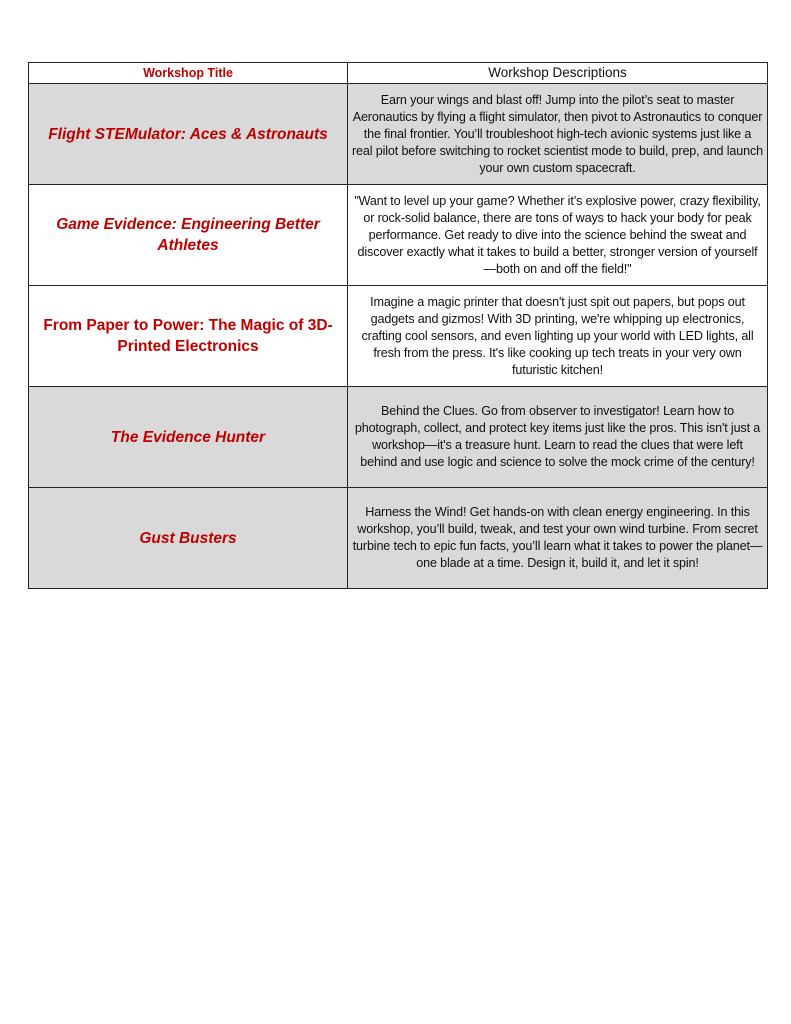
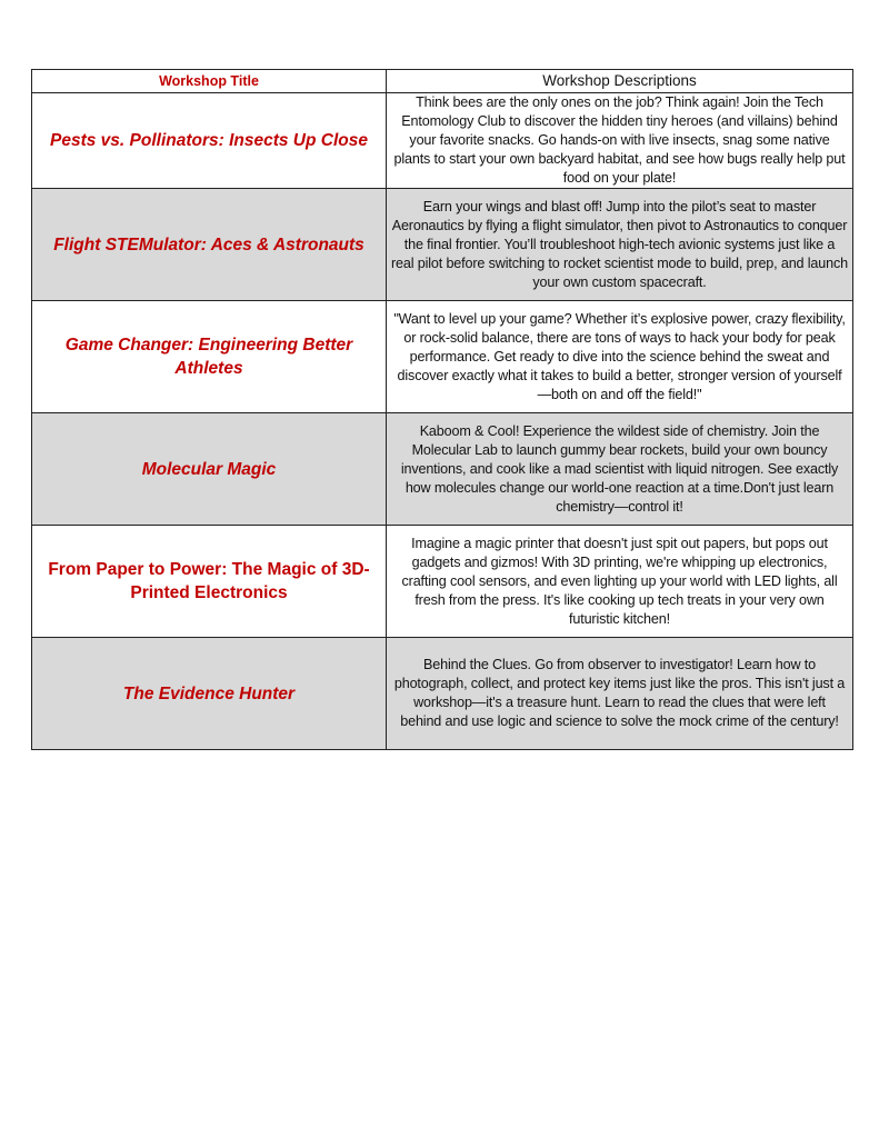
  Workshop Title	Workshop Descriptions
+ Pests vs. Pollinators: Insects Up Close	Think bees are the only ones on the job? Think again! Join the Tech Entomology Club to discover the hidden tiny heroes (and villains) behind your favorite snacks. Go hands-on with live insects, snag some native plants to start your own backyard habitat, and see how bugs really help put food on your plate!
  Flight STEMulator: Aces & Astronauts	Earn your wings and blast off! Jump into the pilot’s seat to master Aeronautics by flying a flight simulator, then pivot to Astronautics to conquer the final frontier. You’ll troubleshoot high-tech avionic systems just like a real pilot before switching to rocket scientist mode to build, prep, and launch your own custom spacecraft.
- Game Evidence: Engineering Better Athletes	"Want to level up your game? Whether it’s explosive power, crazy flexibility, or rock-solid balance, there are tons of ways to hack your body for peak performance. Get ready to dive into the science behind the sweat and discover exactly what it takes to build a better, stronger version of yourself—both on and off the field!"
+ Game Changer: Engineering Better Athletes	"Want to level up your game? Whether it’s explosive power, crazy flexibility, or rock-solid balance, there are tons of ways to hack your body for peak performance. Get ready to dive into the science behind the sweat and discover exactly what it takes to build a better, stronger version of yourself—both on and off the field!"
+ Molecular Magic	Kaboom & Cool! Experience the wildest side of chemistry. Join the Molecular Lab to launch gummy bear rockets, build your own bouncy inventions, and cook like a mad scientist with liquid nitrogen. See exactly how molecules change our world-one reaction at a time.Don't just learn chemistry—control it!
  From Paper to Power: The Magic of 3D-Printed Electronics	Imagine a magic printer that doesn't just spit out papers, but pops out gadgets and gizmos! With 3D printing, we're whipping up electronics, crafting cool sensors, and even lighting up your world with LED lights, all fresh from the press. It's like cooking up tech treats in your very own futuristic kitchen!
  The Evidence Hunter	Behind the Clues. Go from observer to investigator! Learn how to photograph, collect, and protect key items just like the pros. This isn't just a workshop—it's a treasure hunt. Learn to read the clues that were left behind and use logic and science to solve the mock crime of the century!
- Gust Busters	Harness the Wind! Get hands-on with clean energy engineering. In this workshop, you’ll build, tweak, and test your own wind turbine. From secret turbine tech to epic fun facts, you’ll learn what it takes to power the planet—one blade at a time. Design it, build it, and let it spin!
